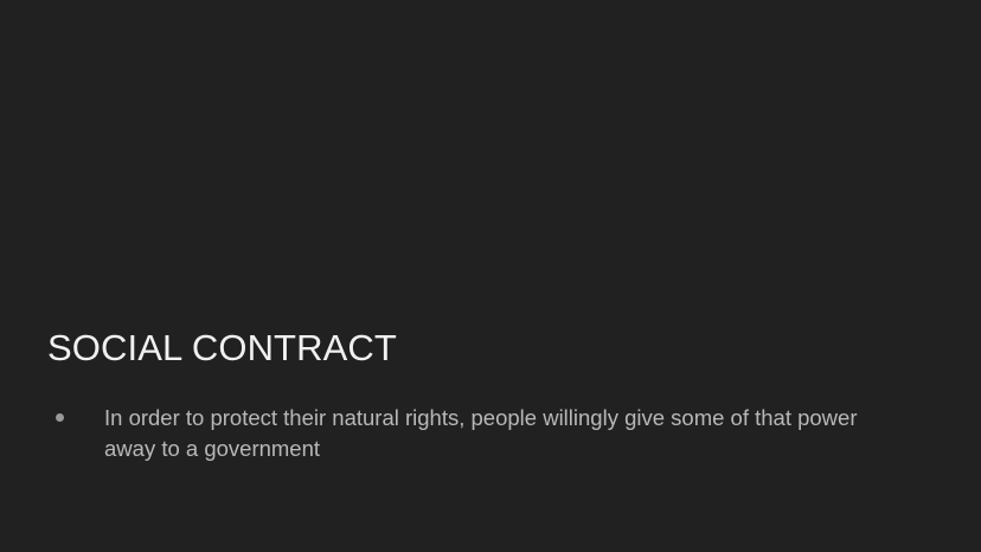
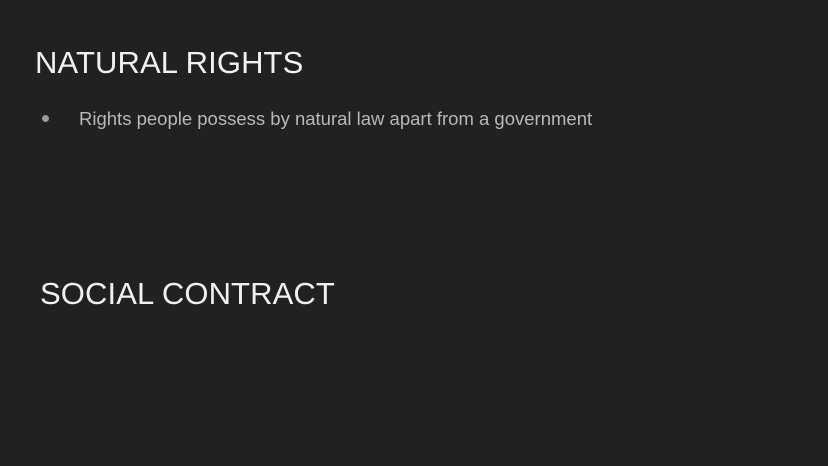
+ NATURAL RIGHTS
+ Rights people possess by natural law apart from a government
  SOCIAL CONTRACT
- In order to protect their natural rights, people willingly give some of that power away to a government
